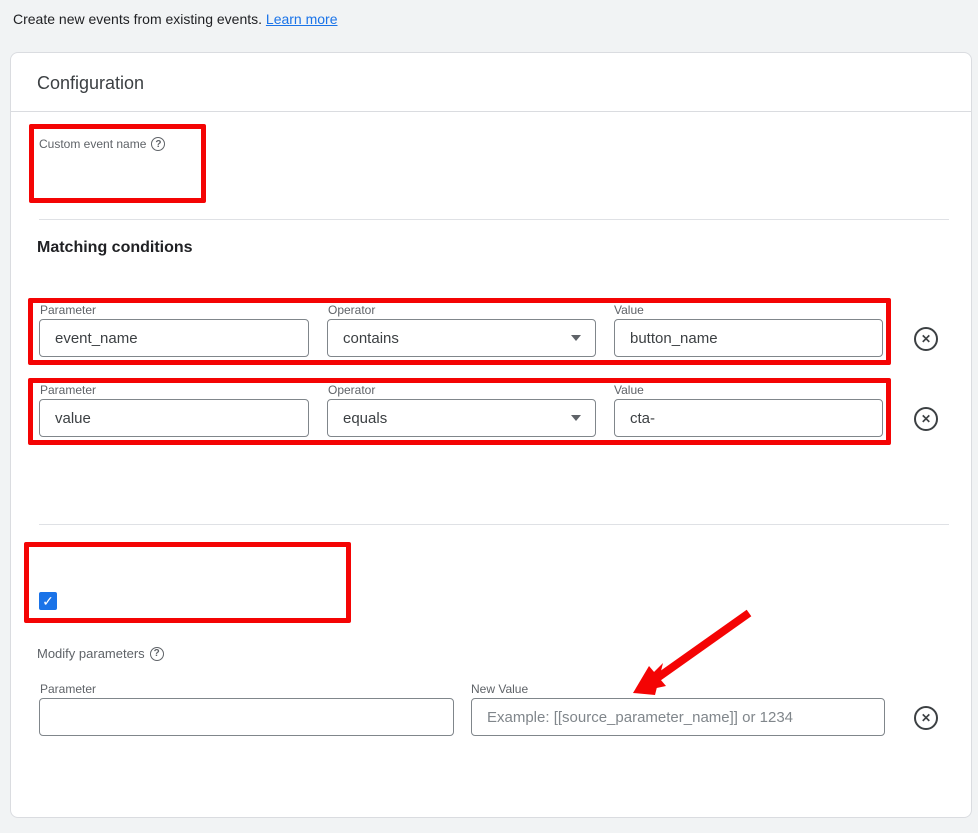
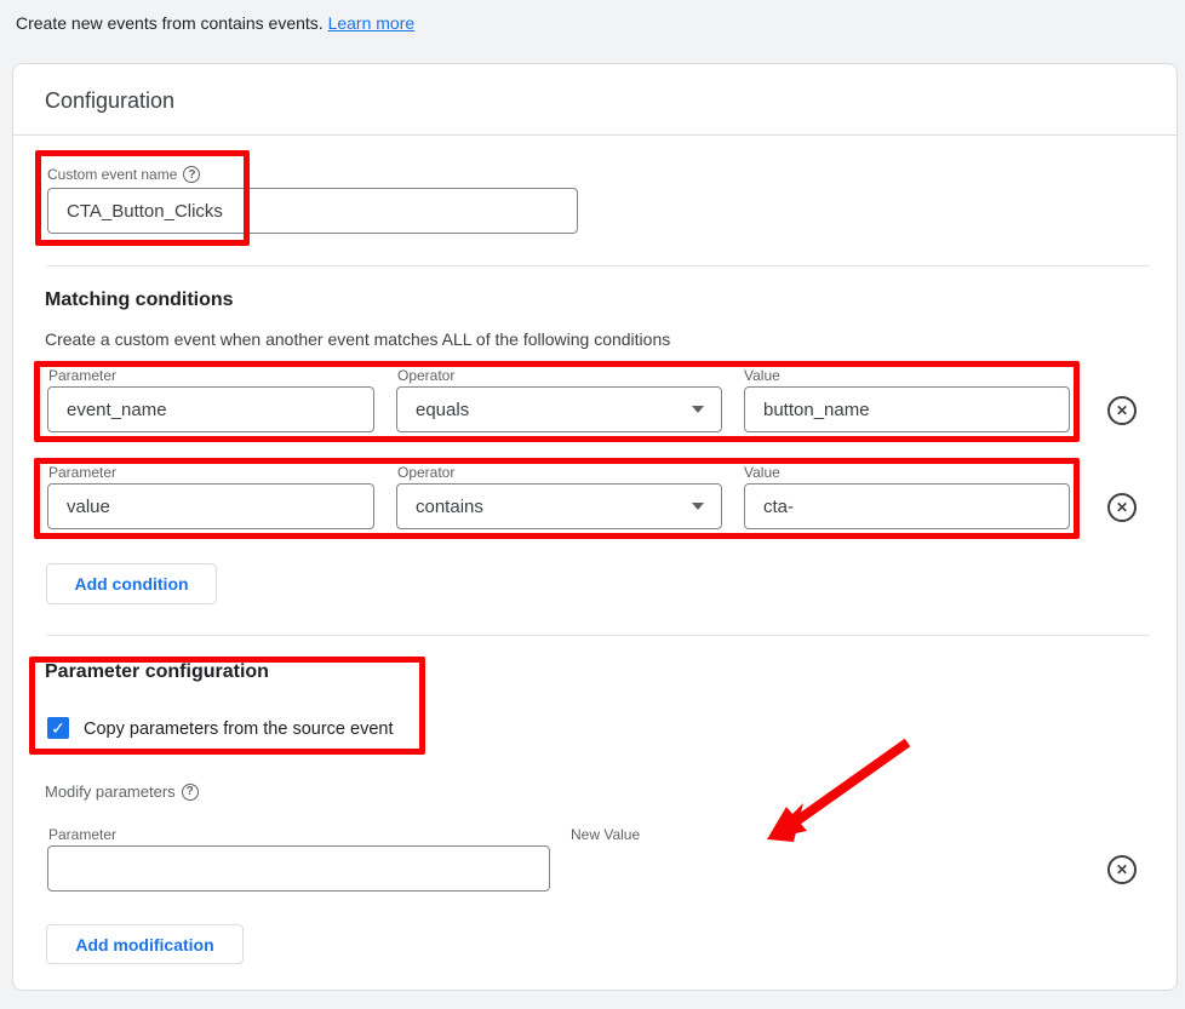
- Create new events from existing events. Learn more
+ Create new events from contains events. Learn more
  Configuration
  Custom event name
  ?
+ CTA_Button_Clicks
  Matching conditions
+ Create a custom event when another event matches ALL of the following conditions
  Parameter
  Operator
  Value
  event_name
- contains
+ equals
  button_name
  ✕
  Parameter
  Operator
  Value
  value
- equals
+ contains
  cta-
  ✕
+ Add condition
+ Parameter configuration
  ✓
+ Copy parameters from the source event
  Modify parameters
  ?
  Parameter
  New Value
- Example: [[source_parameter_name]] or 1234
  ✕
+ Add modification
